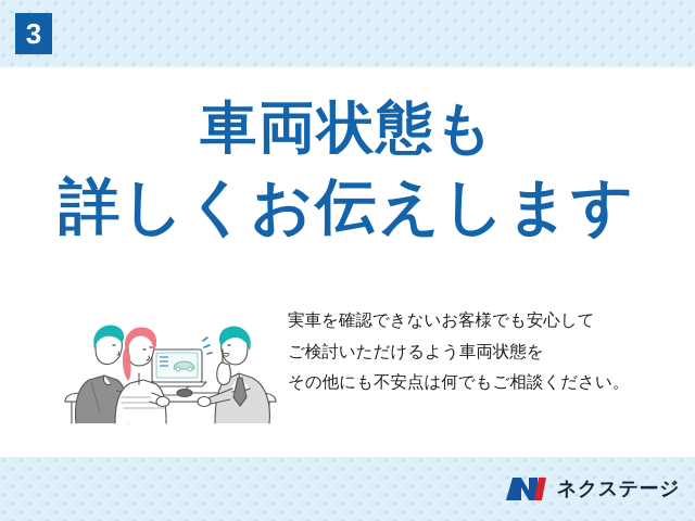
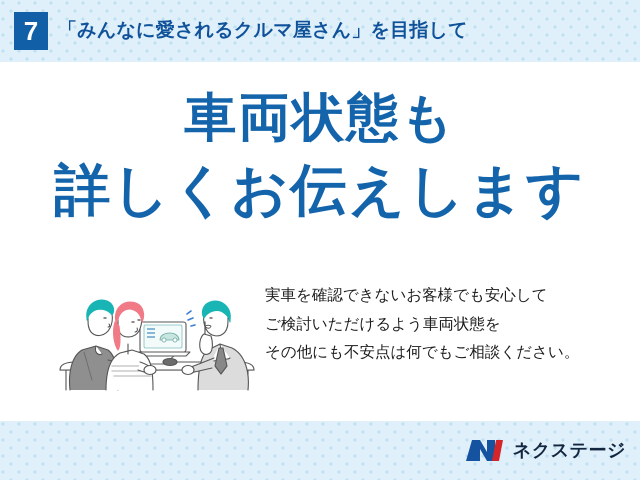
- 3
+ 7
+ 「みんなに愛されるクルマ屋さん」を目指して
  車両状態も
  詳しくお伝えします
  実車を確認できないお客様でも安心して
  ご検討いただけるよう車両状態を
  その他にも不安点は何でもご相談ください。
  ネクステージ
